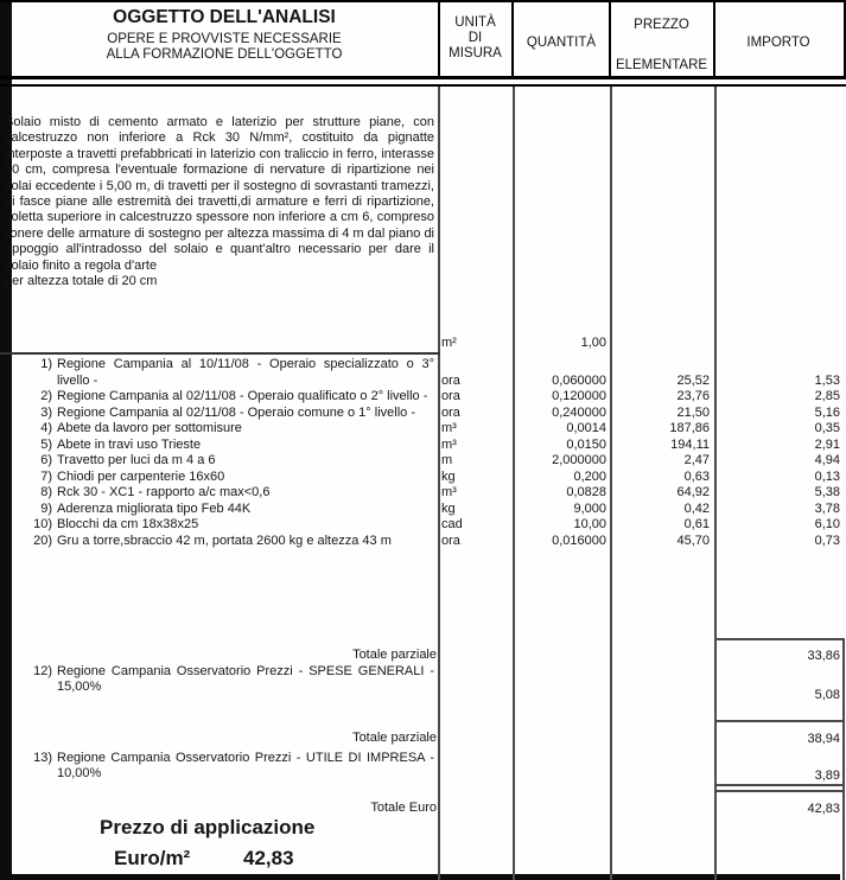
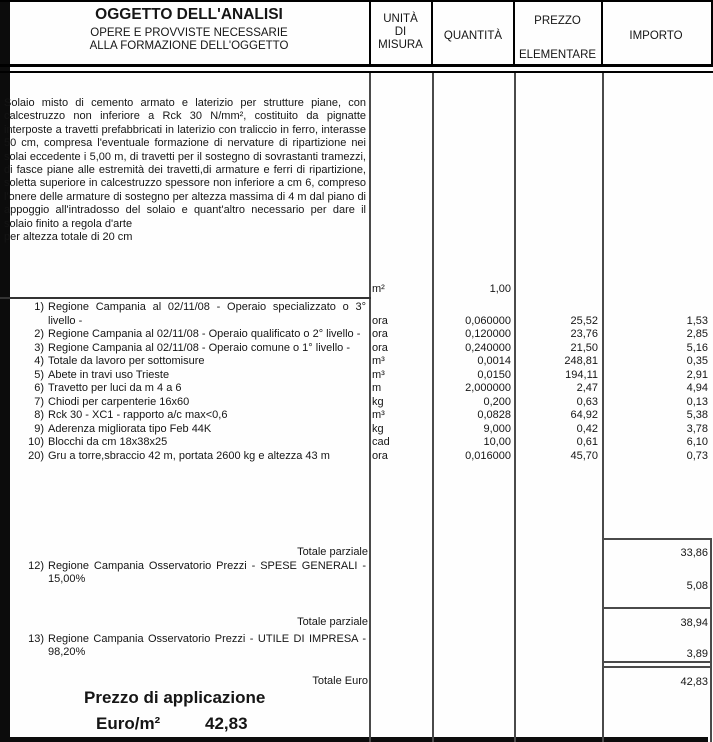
  OGGETTO DELL'ANALISI
  OPERE E PROVVISTE NECESSARIE
  ALLA FORMAZIONE DELL'OGGETTO
  UNITÀ
  DI
  MISURA
  QUANTITÀ
  PREZZO
  ELEMENTARE
  IMPORTO
  Solaio misto di cemento armato e laterizio per strutture piane, con calcestruzzo non inferiore a Rck 30 N/mm², costituito da pignatte interposte a travetti prefabbricati in laterizio con traliccio in ferro, interasse 50 cm, compresa l'eventuale formazione di nervature di ripartizione nei solai eccedente i 5,00 m, di travetti per il sostegno di sovrastanti tramezzi, di fasce piane alle estremità dei travetti,di armature e ferri di ripartizione, soletta superiore in calcestruzzo spessore non inferiore a cm 6, compreso l'onere delle armature di sostegno per altezza massima di 4 m dal piano di appoggio all'intradosso del solaio e quant'altro necessario per dare il solaio finito a regola d'arte
  per altezza totale di 20 cm
  m²
  1,00
  1)
- Regione Campania al 10/11/08 - Operaio specializzato o 3° livello -
+ Regione Campania al 02/11/08 - Operaio specializzato o 3° livello -
  ora
  0,060000
  25,52
  1,53
  2)
  Regione Campania al 02/11/08 - Operaio qualificato o 2° livello -
  ora
  0,120000
  23,76
  2,85
  3)
  Regione Campania al 02/11/08 - Operaio comune o 1° livello -
  ora
  0,240000
  21,50
  5,16
  4)
- Abete da lavoro per sottomisure
+ Totale da lavoro per sottomisure
  m³
  0,0014
- 187,86
+ 248,81
  0,35
  5)
  Abete in travi uso Trieste
  m³
  0,0150
  194,11
  2,91
  6)
  Travetto per luci da m 4 a 6
  m
  2,000000
  2,47
  4,94
  7)
  Chiodi per carpenterie 16x60
  kg
  0,200
  0,63
  0,13
  8)
  Rck 30 - XC1 - rapporto a/c max<0,6
  m³
  0,0828
  64,92
  5,38
  9)
  Aderenza migliorata tipo Feb 44K
  kg
  9,000
  0,42
  3,78
  10)
  Blocchi da cm 18x38x25
  cad
  10,00
  0,61
  6,10
  20)
  Gru a torre,sbraccio 42 m, portata 2600 kg e altezza 43 m
  ora
  0,016000
  45,70
  0,73
  Totale parziale
  33,86
  12)
  Regione Campania Osservatorio Prezzi - SPESE GENERALI - 15,00%
  5,08
  Totale parziale
  38,94
  13)
- Regione Campania Osservatorio Prezzi - UTILE DI IMPRESA - 10,00%
+ Regione Campania Osservatorio Prezzi - UTILE DI IMPRESA - 98,20%
  3,89
  Totale Euro
  42,83
  Prezzo di applicazione
  Euro/m²
  42,83
